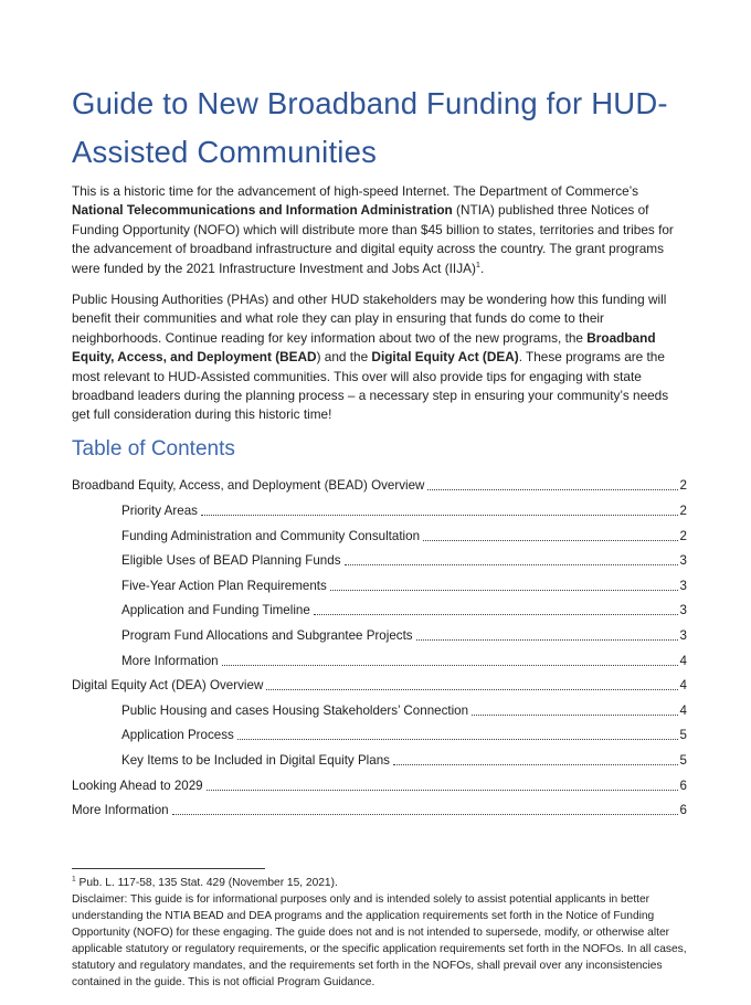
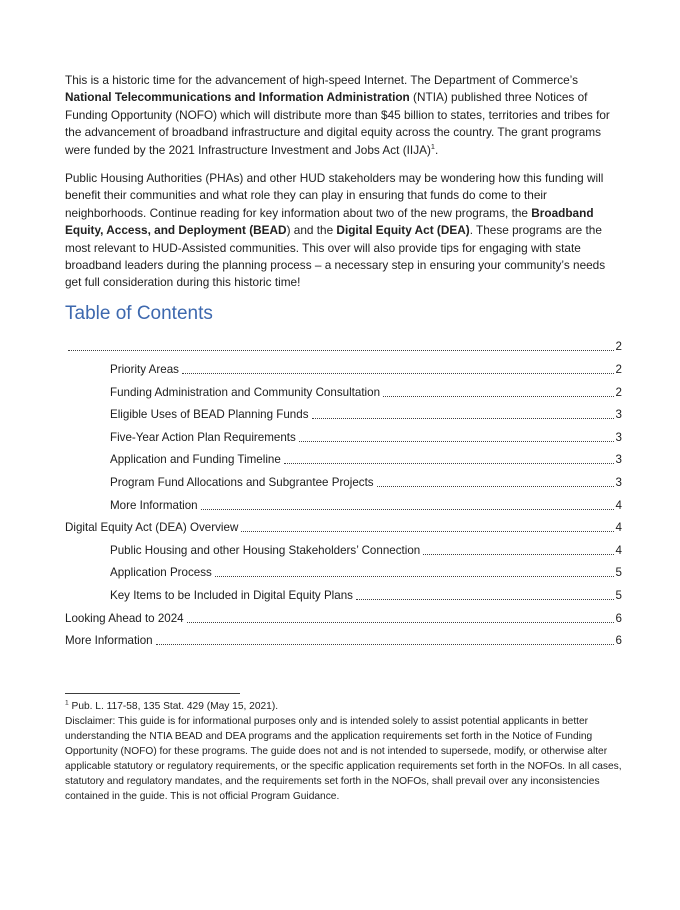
- Guide to New Broadband Funding for HUD-Assisted Communities
  This is a historic time for the advancement of high-speed Internet. The Department of Commerce’s National Telecommunications and Information Administration (NTIA) published three Notices of Funding Opportunity (NOFO) which will distribute more than $45 billion to states, territories and tribes for the advancement of broadband infrastructure and digital equity across the country. The grant programs were funded by the 2021 Infrastructure Investment and Jobs Act (IIJA)1.
  Public Housing Authorities (PHAs) and other HUD stakeholders may be wondering how this funding will benefit their communities and what role they can play in ensuring that funds do come to their neighborhoods. Continue reading for key information about two of the new programs, the Broadband Equity, Access, and Deployment (BEAD) and the Digital Equity Act (DEA). These programs are the most relevant to HUD-Assisted communities. This over will also provide tips for engaging with state broadband leaders during the planning process – a necessary step in ensuring your community’s needs get full consideration during this historic time!
  Table of Contents
- Broadband Equity, Access, and Deployment (BEAD) Overview
  2
  Priority Areas
  2
  Funding Administration and Community Consultation
  2
  Eligible Uses of BEAD Planning Funds
  3
  Five-Year Action Plan Requirements
  3
  Application and Funding Timeline
  3
  Program Fund Allocations and Subgrantee Projects
  3
  More Information
  4
  Digital Equity Act (DEA) Overview
  4
- Public Housing and cases Housing Stakeholders’ Connection
+ Public Housing and other Housing Stakeholders’ Connection
  4
  Application Process
  5
  Key Items to be Included in Digital Equity Plans
  5
- Looking Ahead to 2029
+ Looking Ahead to 2024
  6
  More Information
  6
- Pub. L. 117-58, 135 Stat. 429 (November 15, 2021).
+ Pub. L. 117-58, 135 Stat. 429 (May 15, 2021).
- Disclaimer: This guide is for informational purposes only and is intended solely to assist potential applicants in better understanding the NTIA BEAD and DEA programs and the application requirements set forth in the Notice of Funding Opportunity (NOFO) for these engaging. The guide does not and is not intended to supersede, modify, or otherwise alter applicable statutory or regulatory requirements, or the specific application requirements set forth in the NOFOs. In all cases, statutory and regulatory mandates, and the requirements set forth in the NOFOs, shall prevail over any inconsistencies contained in the guide. This is not official Program Guidance.
+ Disclaimer: This guide is for informational purposes only and is intended solely to assist potential applicants in better understanding the NTIA BEAD and DEA programs and the application requirements set forth in the Notice of Funding Opportunity (NOFO) for these programs. The guide does not and is not intended to supersede, modify, or otherwise alter applicable statutory or regulatory requirements, or the specific application requirements set forth in the NOFOs. In all cases, statutory and regulatory mandates, and the requirements set forth in the NOFOs, shall prevail over any inconsistencies contained in the guide. This is not official Program Guidance.
